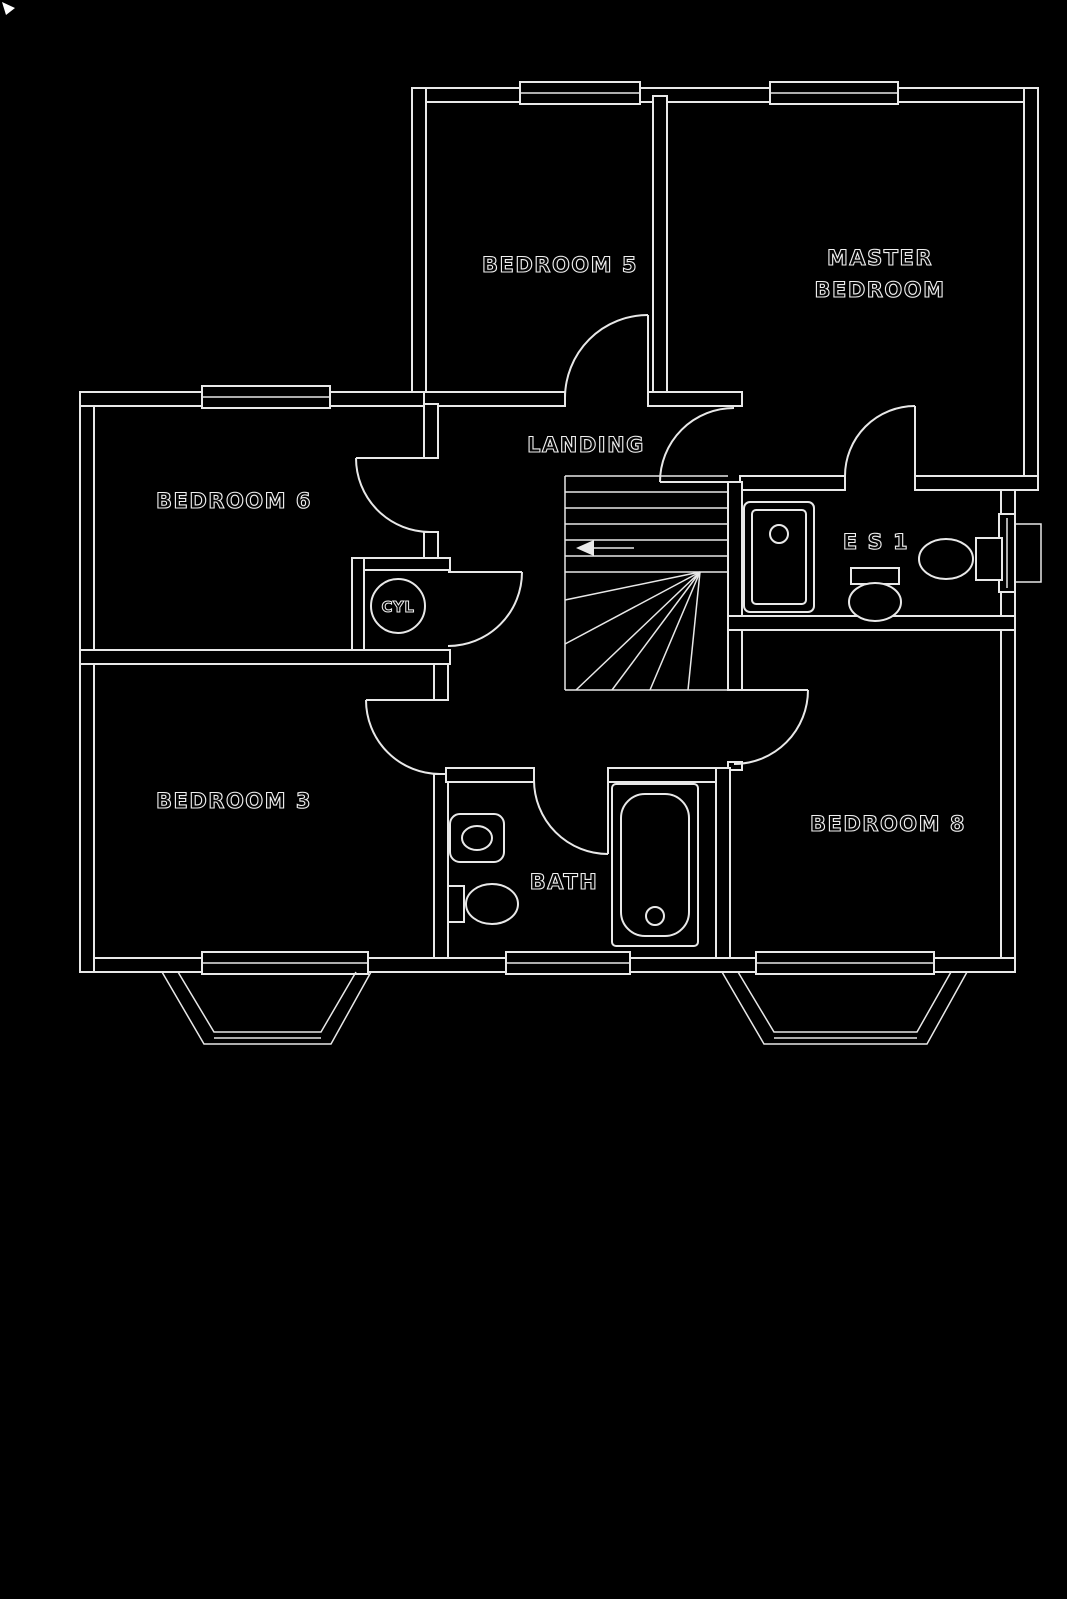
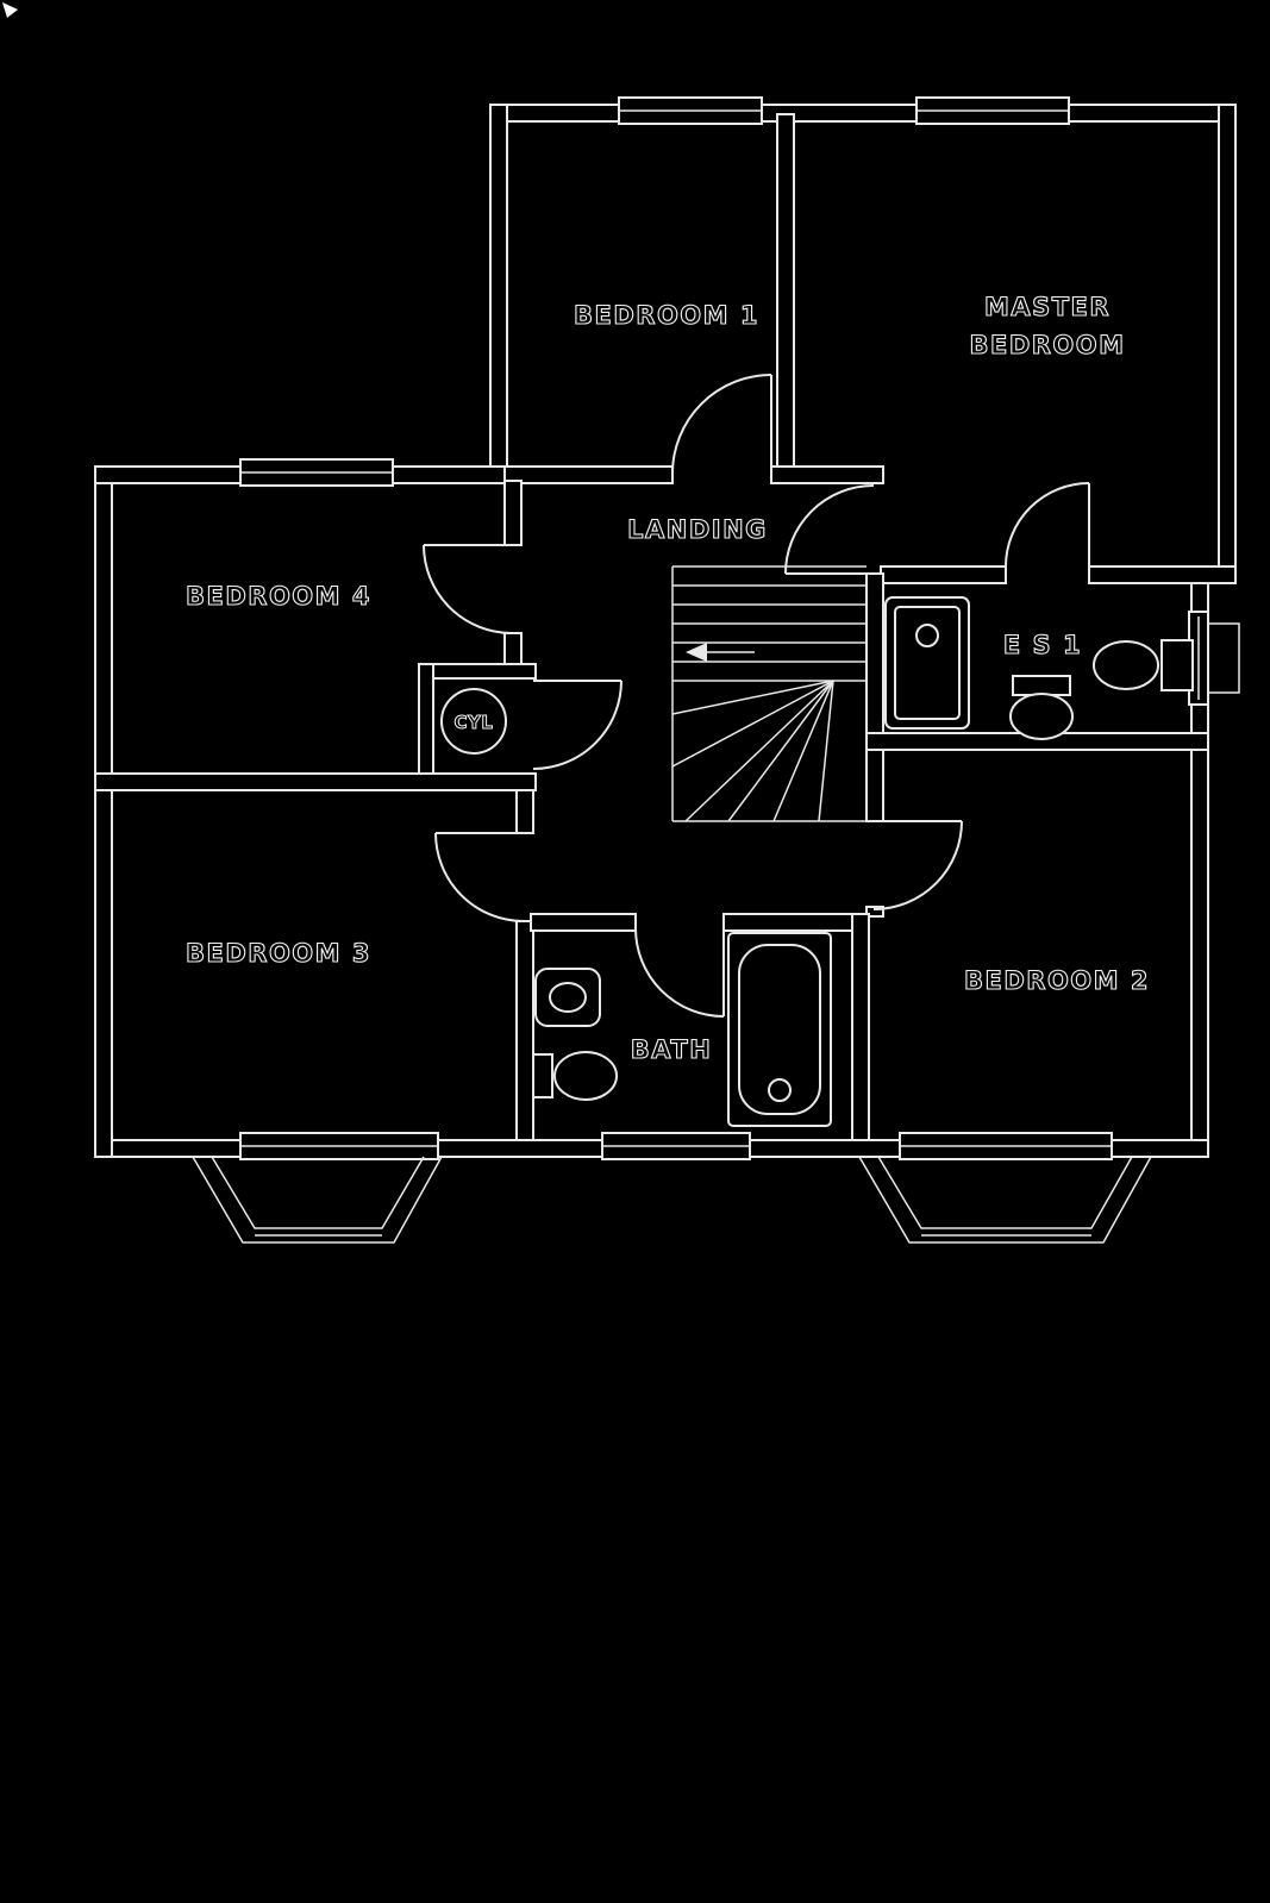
- BEDROOM 5
+ BEDROOM 1
  MASTER
  BEDROOM
- BEDROOM 6
+ BEDROOM 4
  LANDING
  E S 1
  CYL
  BEDROOM 3
  BATH
- BEDROOM 8
+ BEDROOM 2
